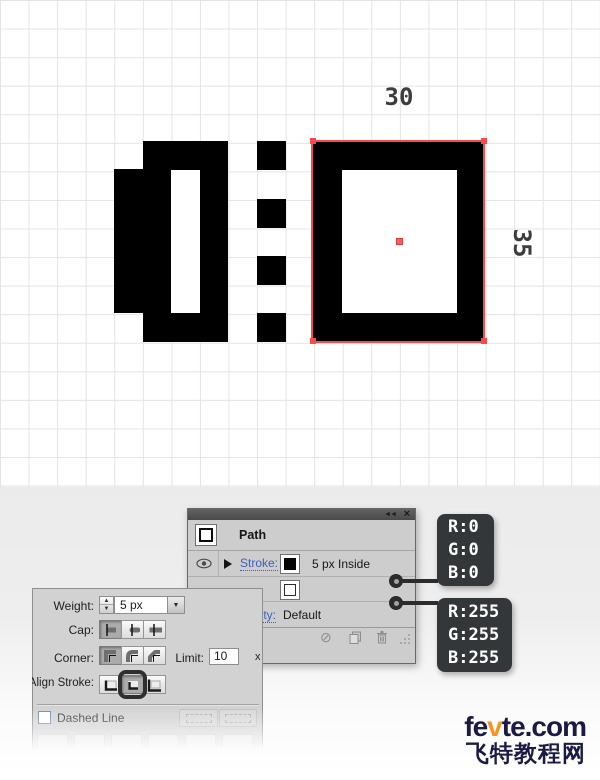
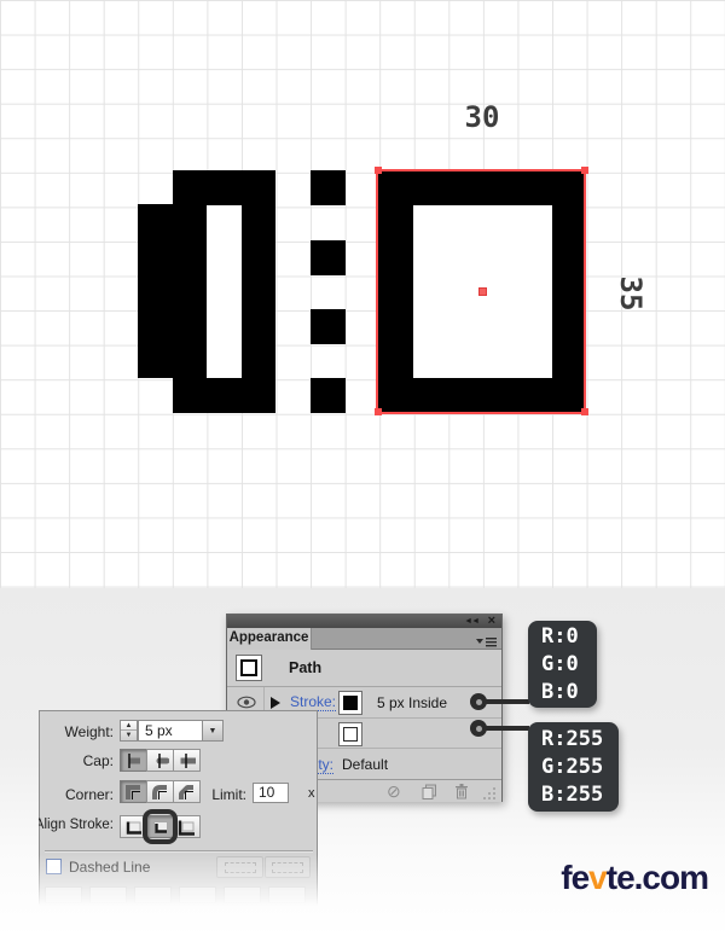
  30
  ×
+ Appearance
  Path
  Stroke:
  5 px
  Inside
  Default
  ⊘
  R:0
  G:0
  B:0
  R:255
  G:255
  B:255
  Weight:
  5 px
  Cap:
  Corner:
  Limit:
  10
  x
  Align Stroke:
  Dashed Line
  fevte.com
- 飞特教程网
